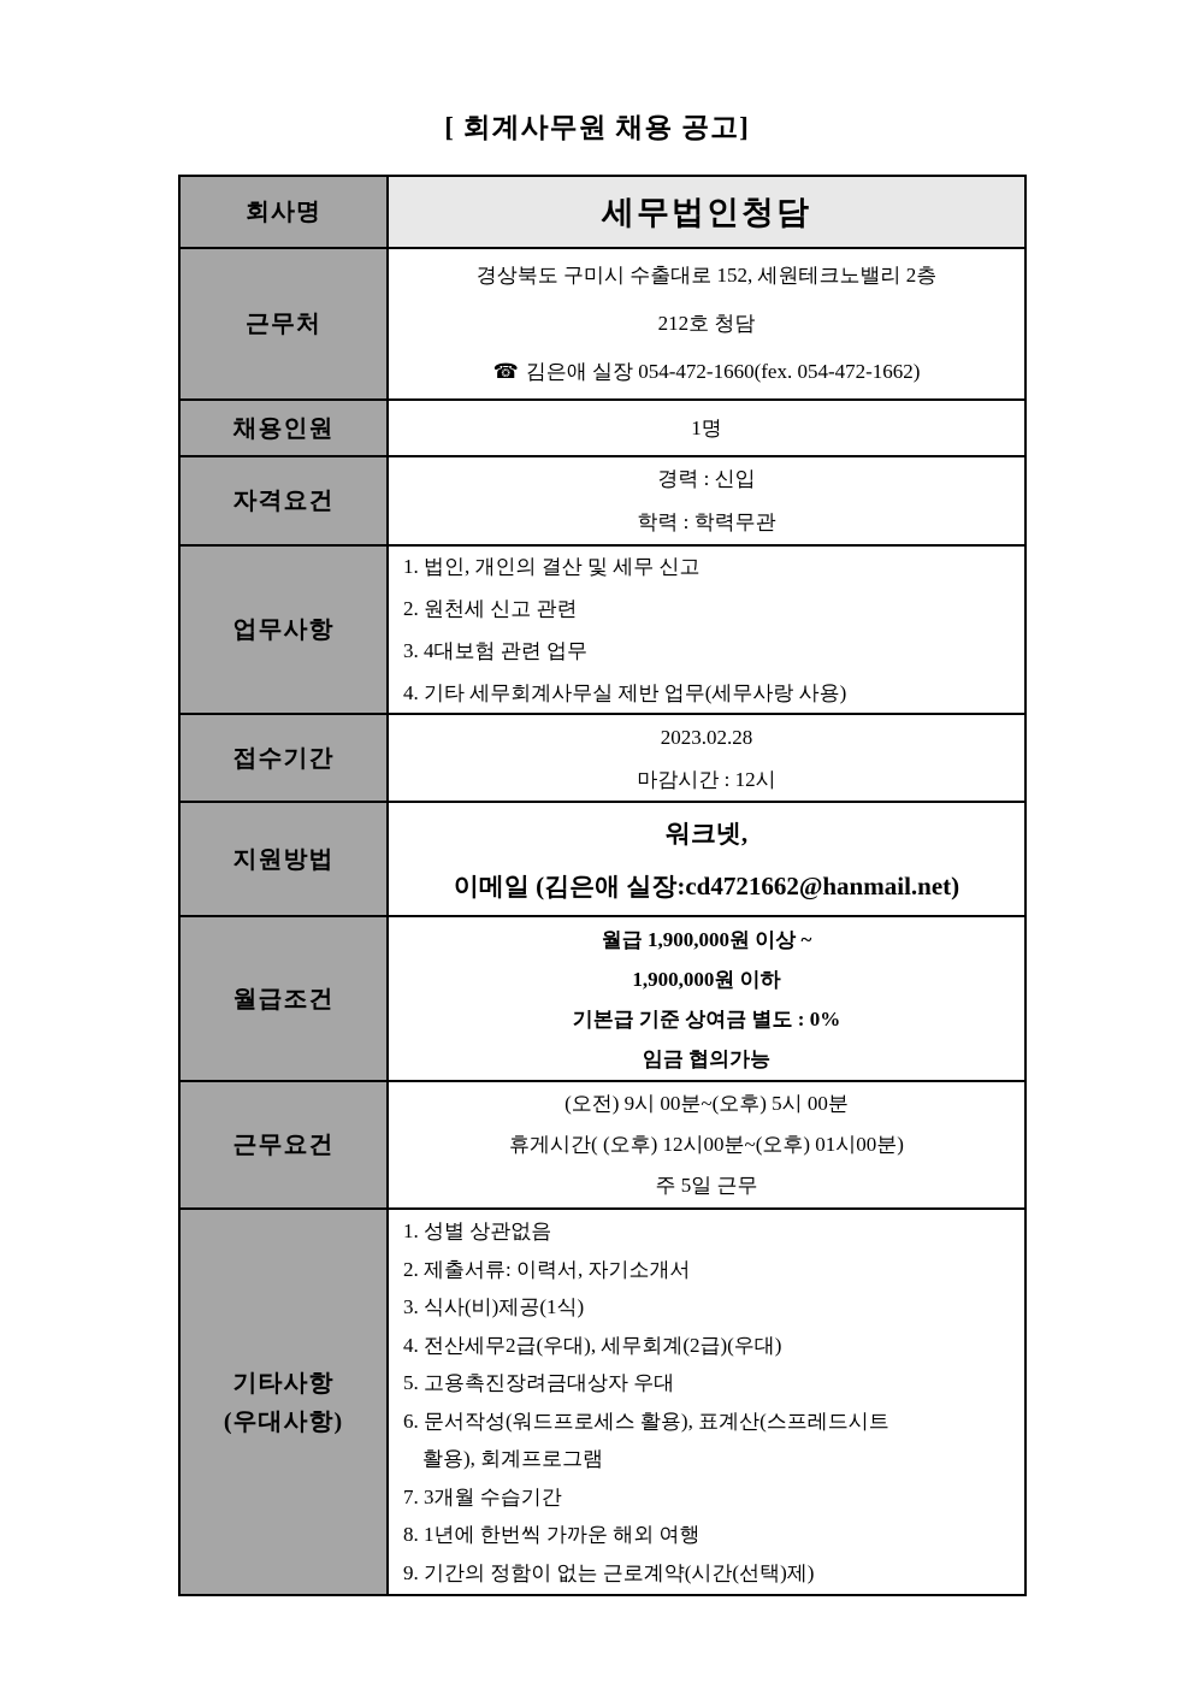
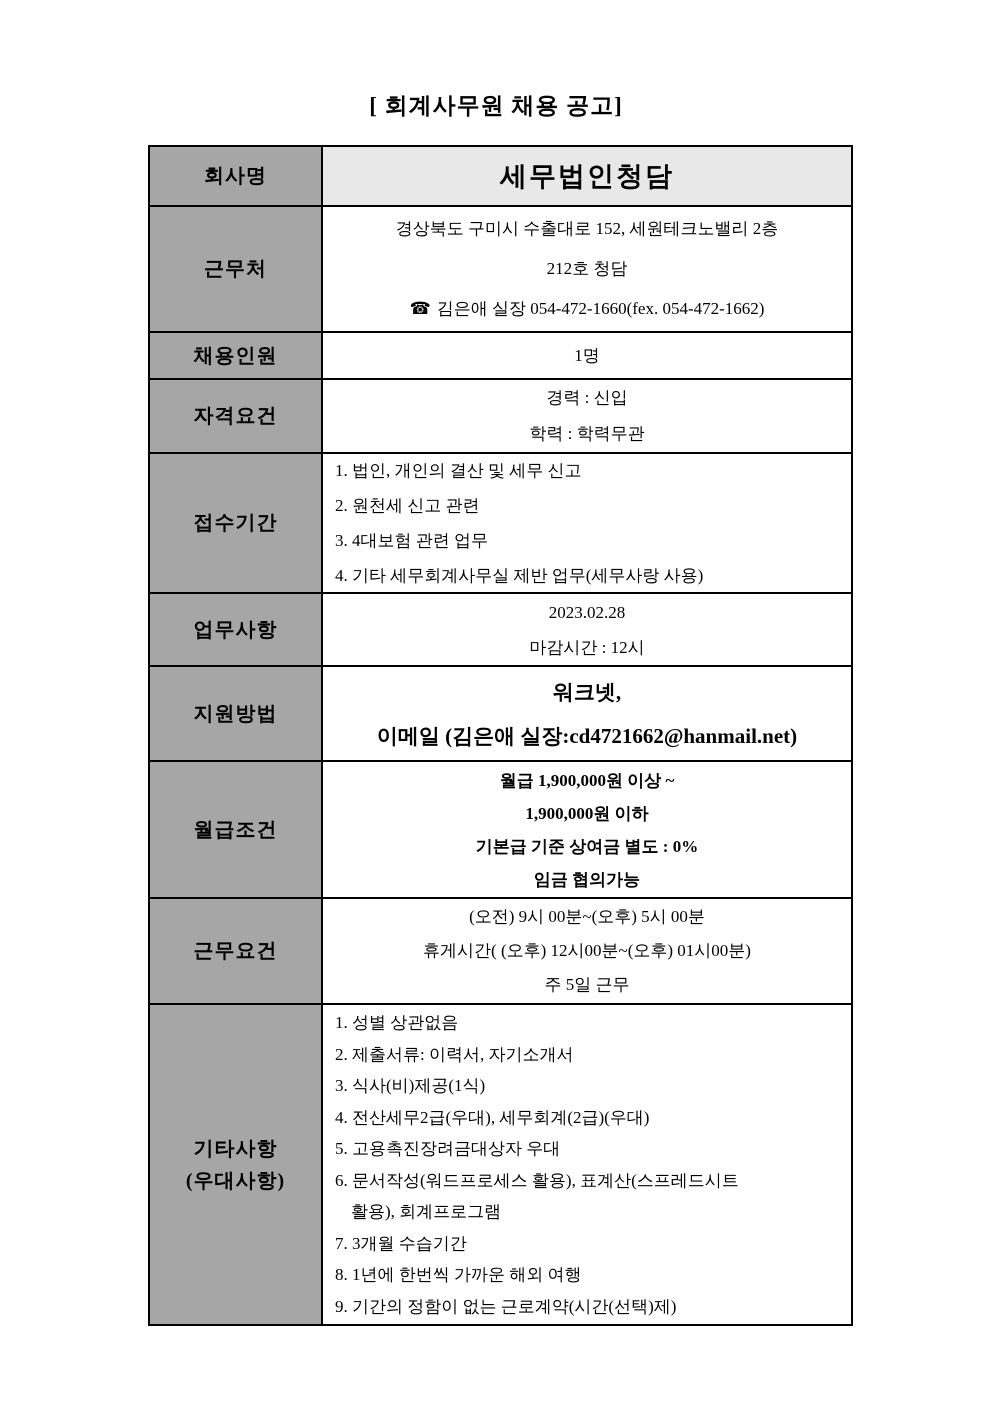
  [ 회계사무원 채용 공고]
  회사명
  세무법인청담
  근무처
  경상북도 구미시 수출대로 152, 세원테크노밸리 2층
  212호 청담
  ☎ 김은애 실장 054-472-1660(fex. 054-472-1662)
  채용인원
  1명
  자격요건
  경력 : 신입
  학력 : 학력무관
- 업무사항
+ 접수기간
  1. 법인, 개인의 결산 및 세무 신고
  2. 원천세 신고 관련
  3. 4대보험 관련 업무
  4. 기타 세무회계사무실 제반 업무(세무사랑 사용)
- 접수기간
+ 업무사항
  2023.02.28
  마감시간 : 12시
  지원방법
  워크넷,
  이메일 (김은애 실장:cd4721662@hanmail.net)
  월급조건
  월급 1,900,000원 이상 ~
  1,900,000원 이하
  기본급 기준 상여금 별도 : 0%
  임금 협의가능
  근무요건
  (오전) 9시 00분~(오후) 5시 00분
  휴게시간( (오후) 12시00분~(오후) 01시00분)
  주 5일 근무
  기타사항
  (우대사항)
  1. 성별 상관없음
  2. 제출서류: 이력서, 자기소개서
  3. 식사(비)제공(1식)
  4. 전산세무2급(우대), 세무회계(2급)(우대)
  5. 고용촉진장려금대상자 우대
  6. 문서작성(워드프로세스 활용), 표계산(스프레드시트
  활용), 회계프로그램
  7. 3개월 수습기간
  8. 1년에 한번씩 가까운 해외 여행
  9. 기간의 정함이 없는 근로계약(시간(선택)제)
